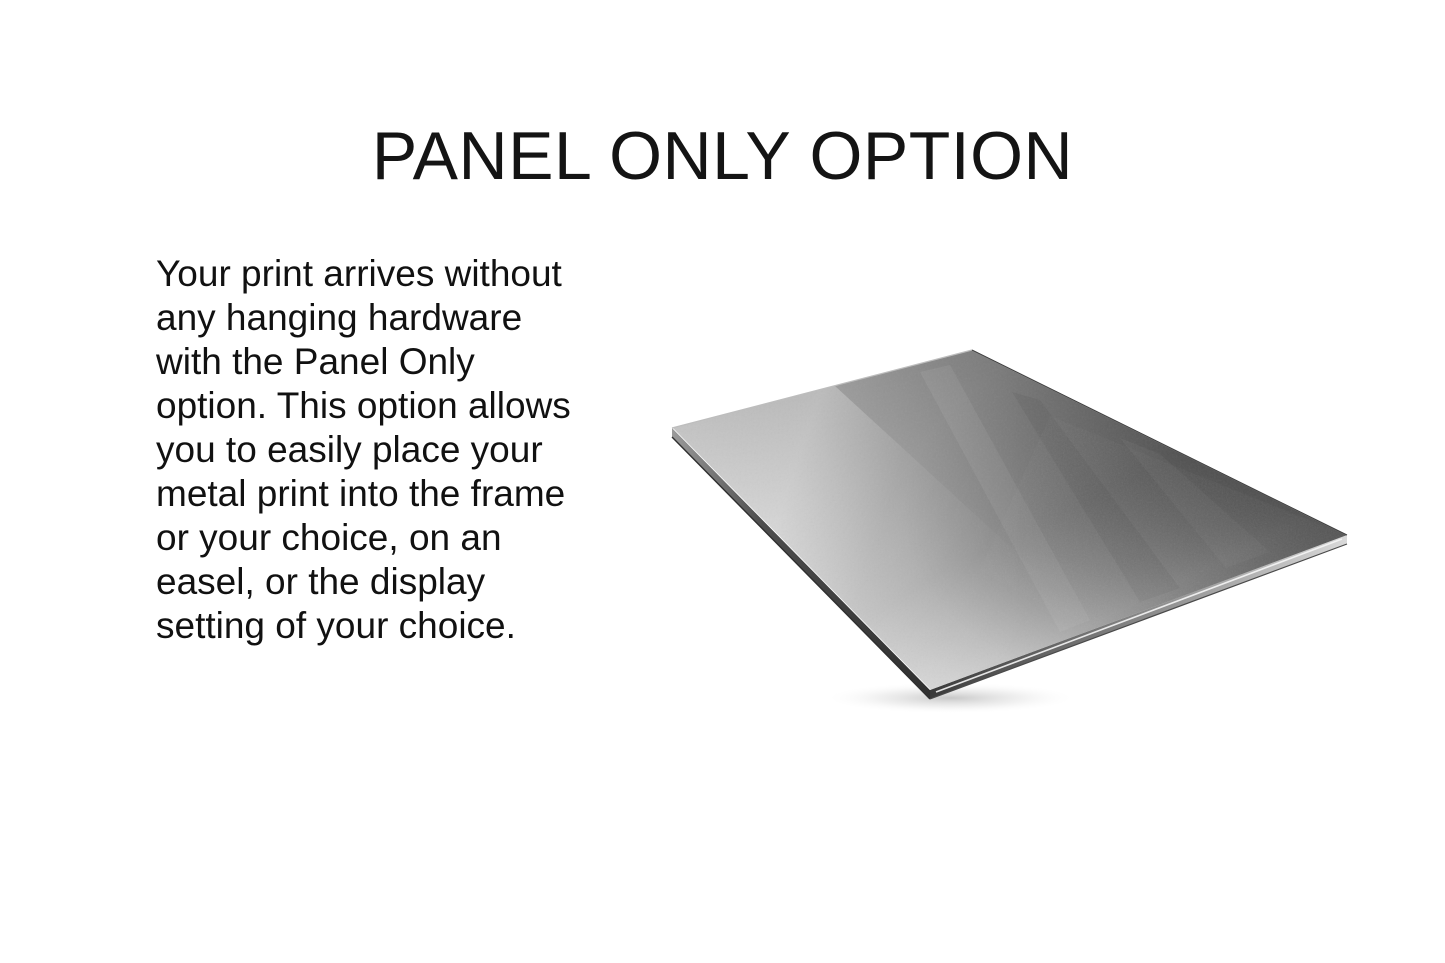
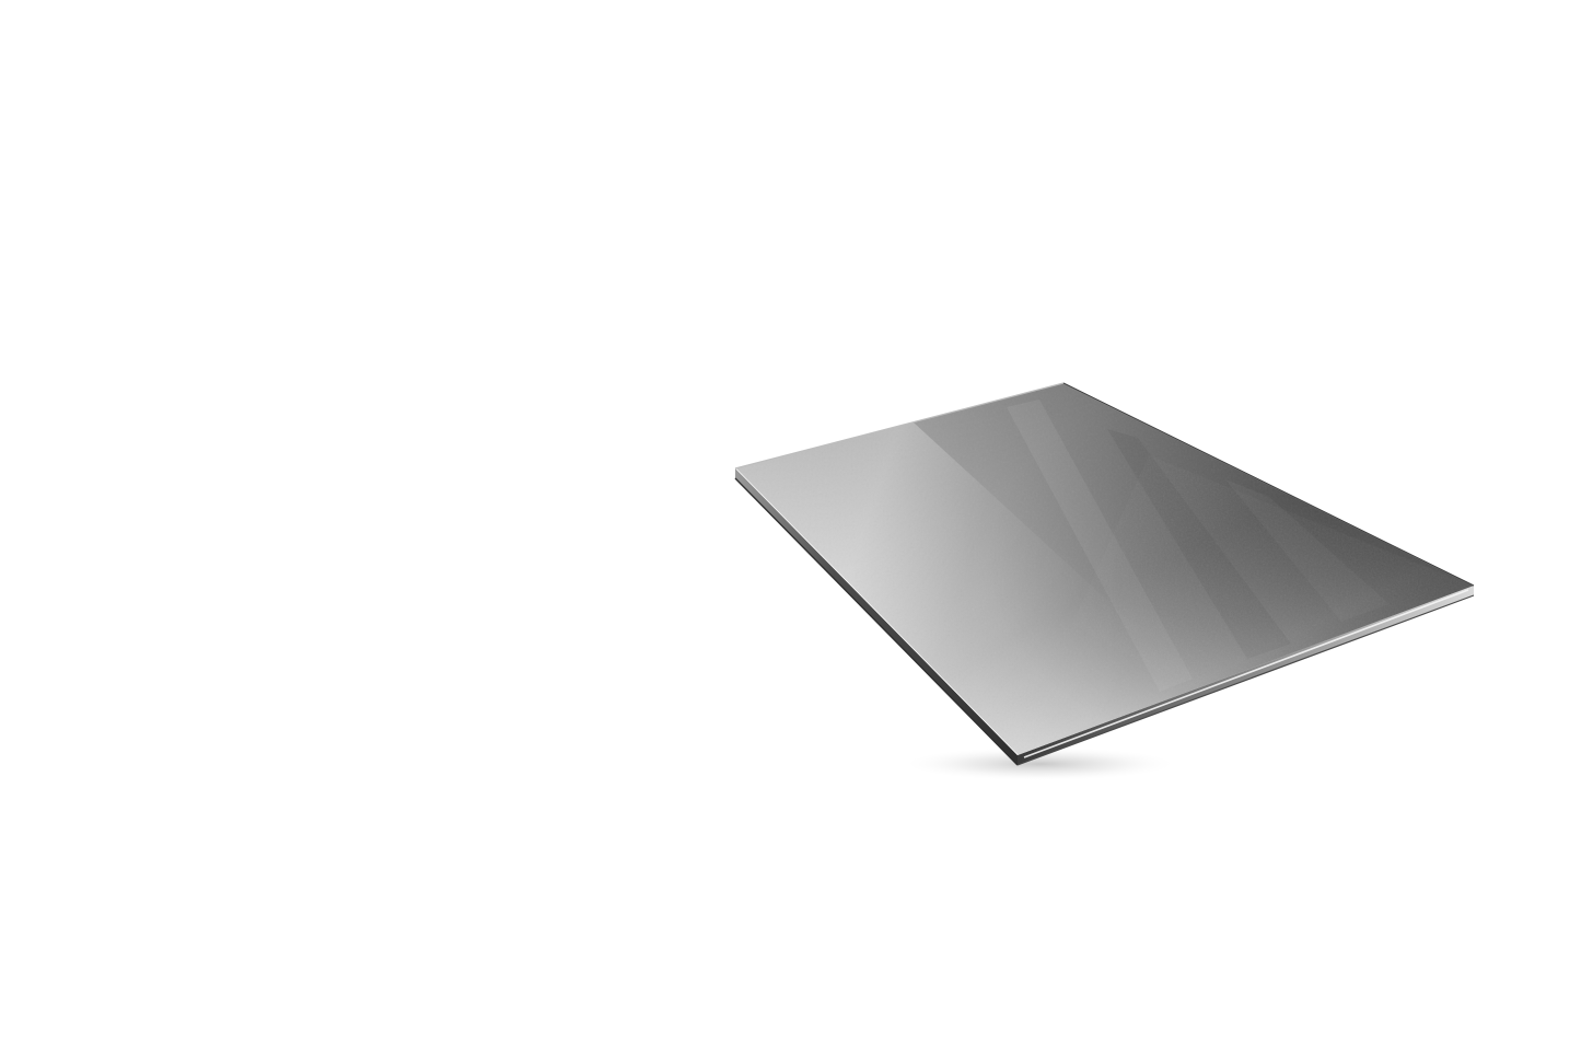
- PANEL ONLY OPTION
- Your print arrives without any hanging hardware with the Panel Only option. This option allows you to easily place your metal print into the frame or your choice, on an easel, or the display setting of your choice.
